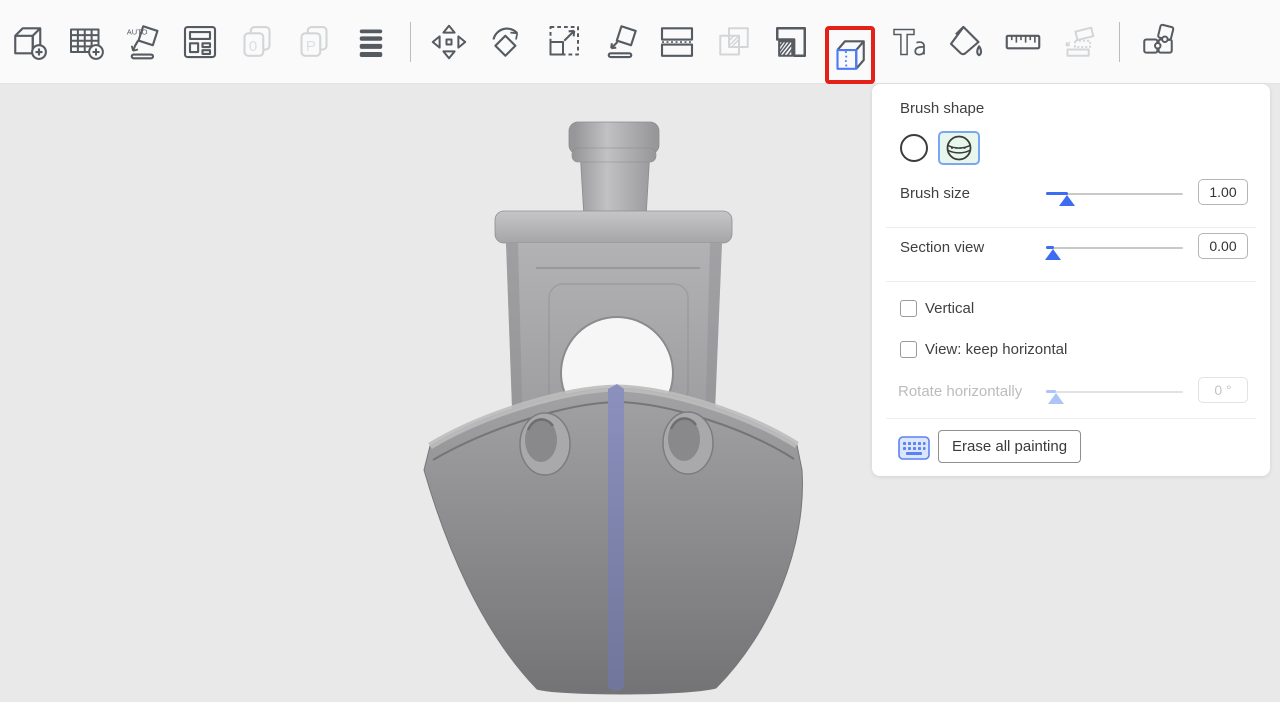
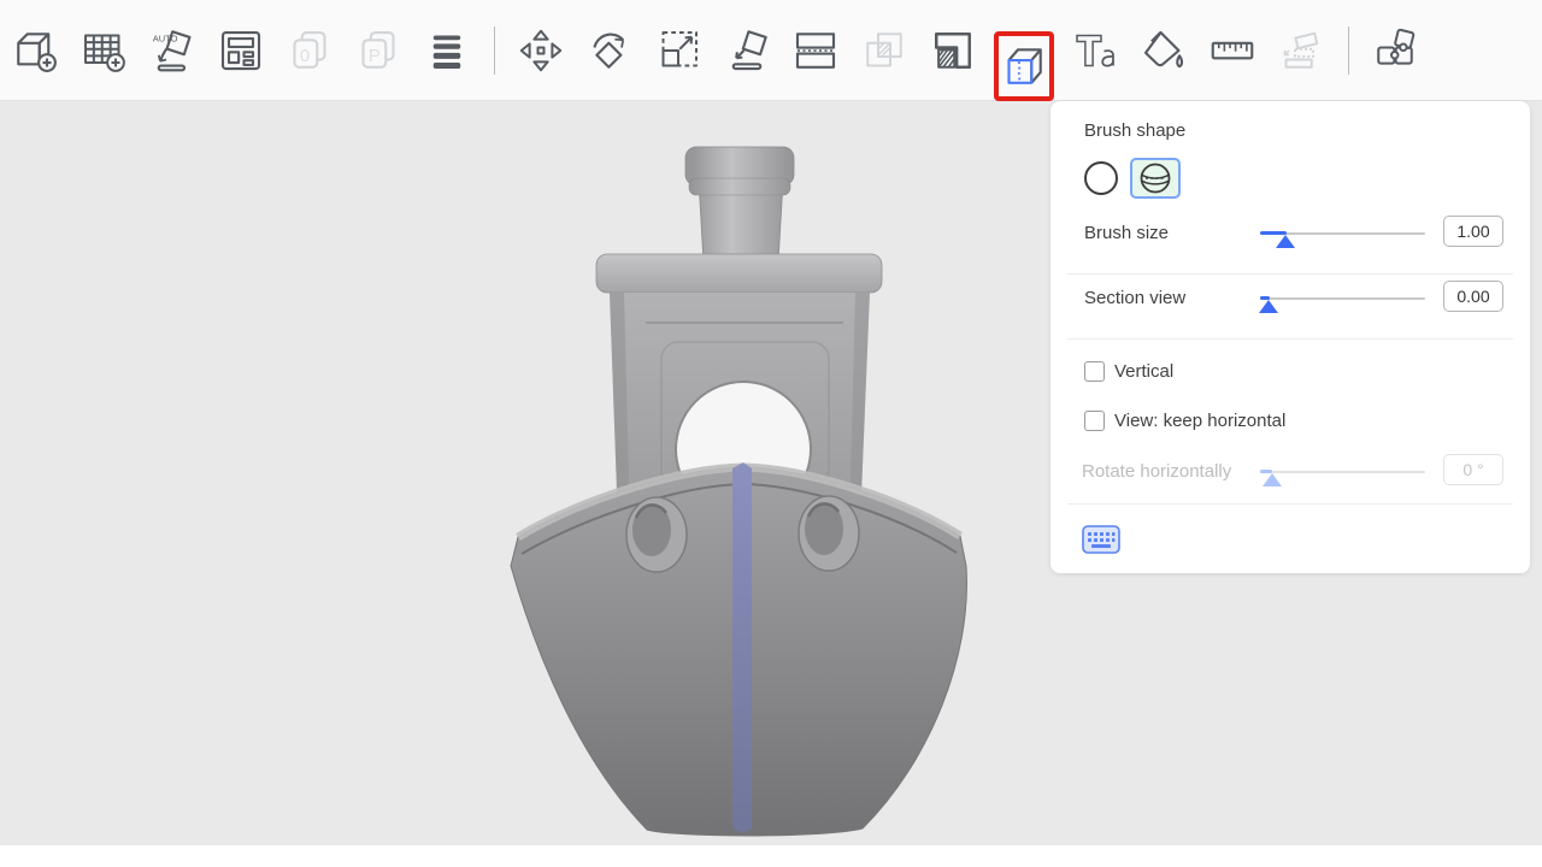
  AUTO
  0
  P
  Brush shape
  Brush size
  1.00
  Section view
  0.00
  Vertical
  View: keep horizontal
  Rotate horizontally
  0 °
- Erase all painting
